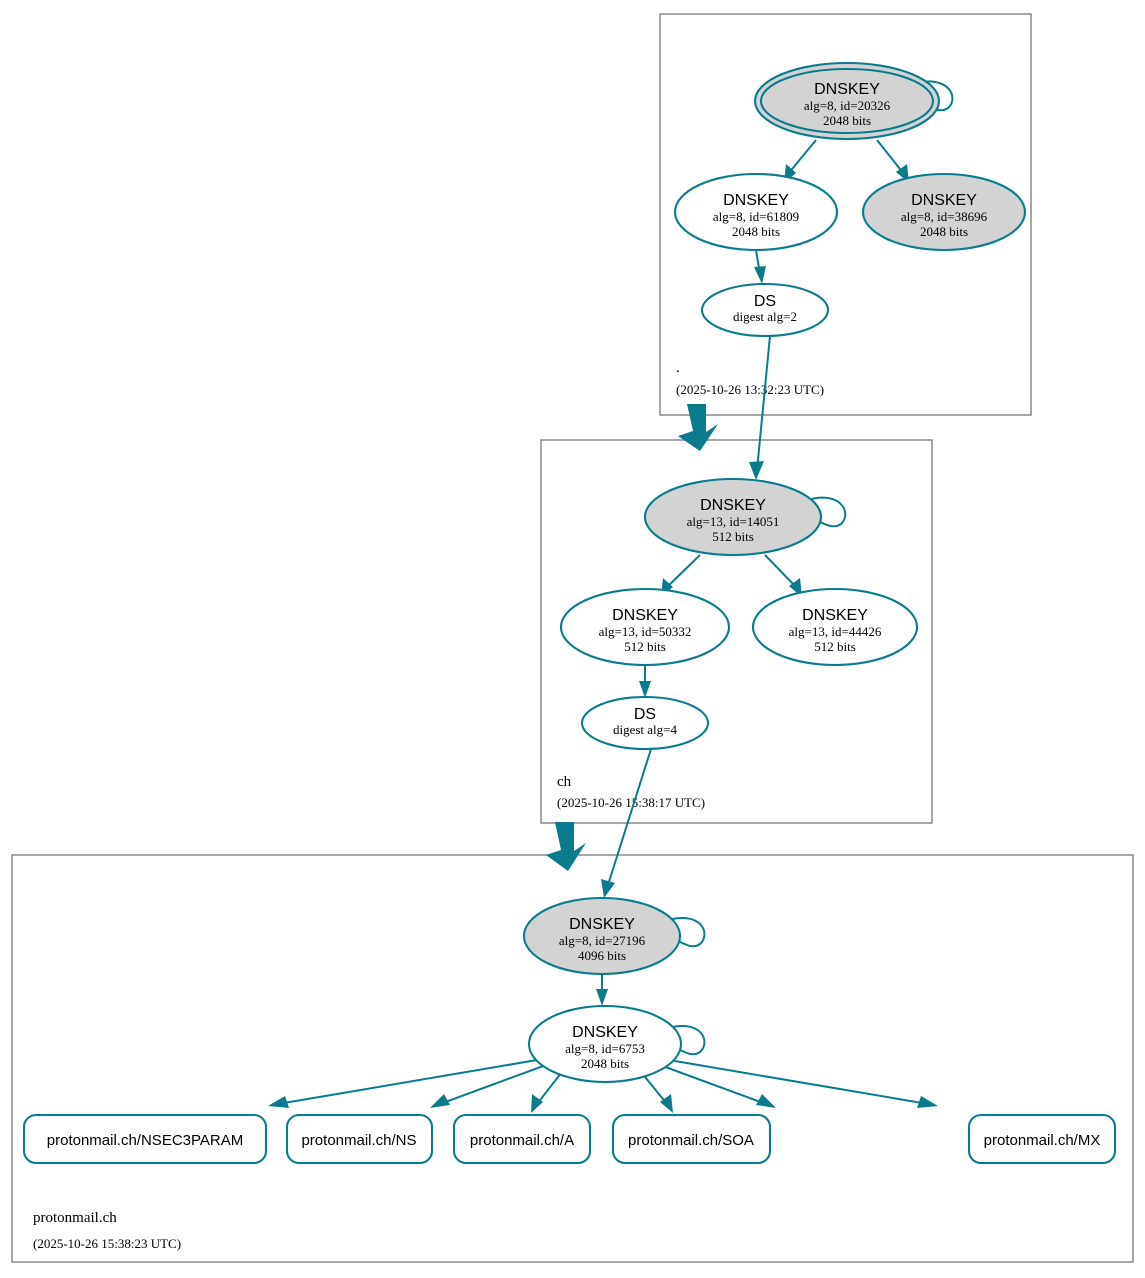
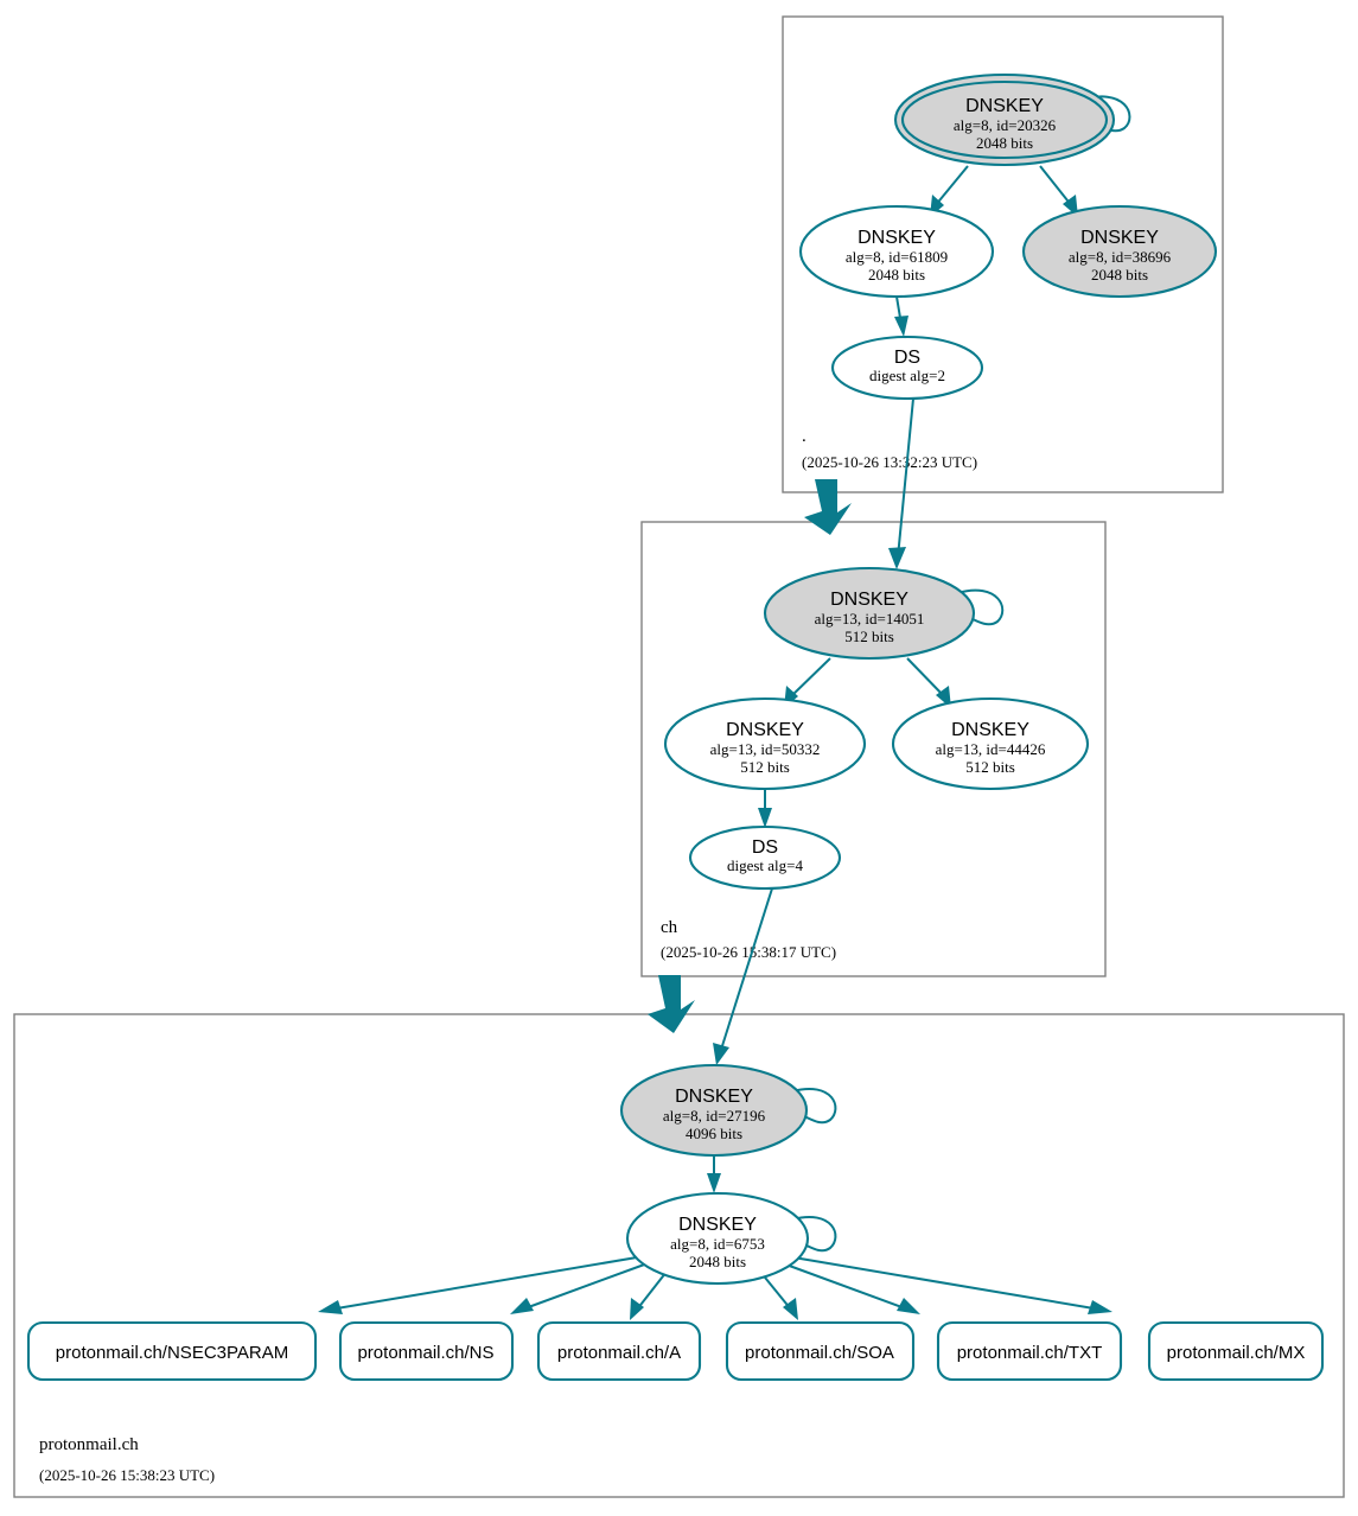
  .
  (2025-10-26 13:2:23 UTC)
  DNSKEY
  alg=8, id=20326
  2048 bits
  DNSKEY
  alg=8, id=61809
  2048 bits
  DNSKEY
  alg=8, id=38696
  2048 bits
  DS
  digest alg=2
  ch
  (2025-10-26 1:38:17 UTC)
  DNSKEY
  alg=13, id=14051
  512 bits
  DNSKEY
  alg=13, id=50332
  512 bits
  DNSKEY
  alg=13, id=44426
  512 bits
  DS
  digest alg=4
  protonmail.ch
  (2025-10-26 15:38:23 UTC)
  DNSKEY
  alg=8, id=27196
  4096 bits
  DNSKEY
  alg=8, id=6753
  2048 bits
  protonmail.ch/NSEC3PARAM
  protonmail.ch/NS
  protonmail.ch/A
  protonmail.ch/SOA
+ protonmail.ch/TXT
  protonmail.ch/MX
